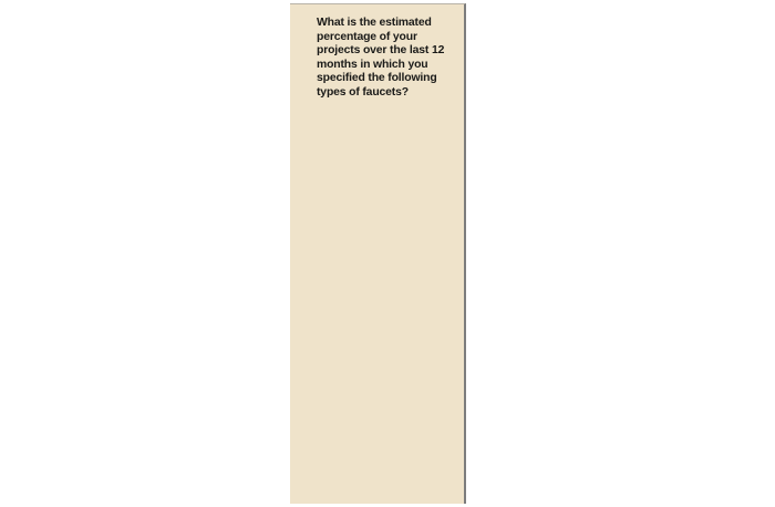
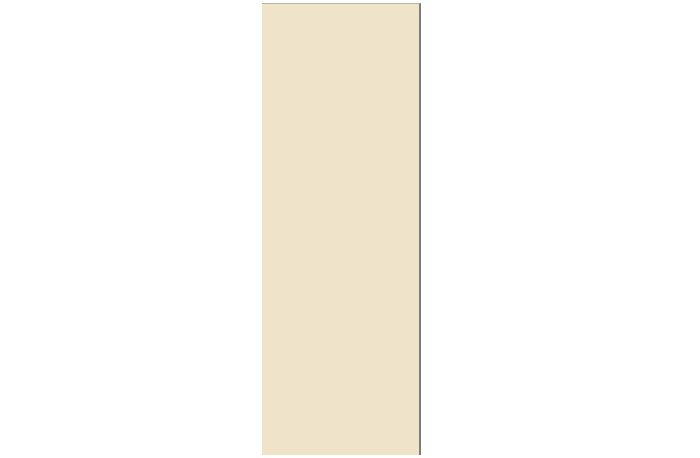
- What is the estimated percentage of your projects over the last 12 months in which you specified the following types of faucets?
